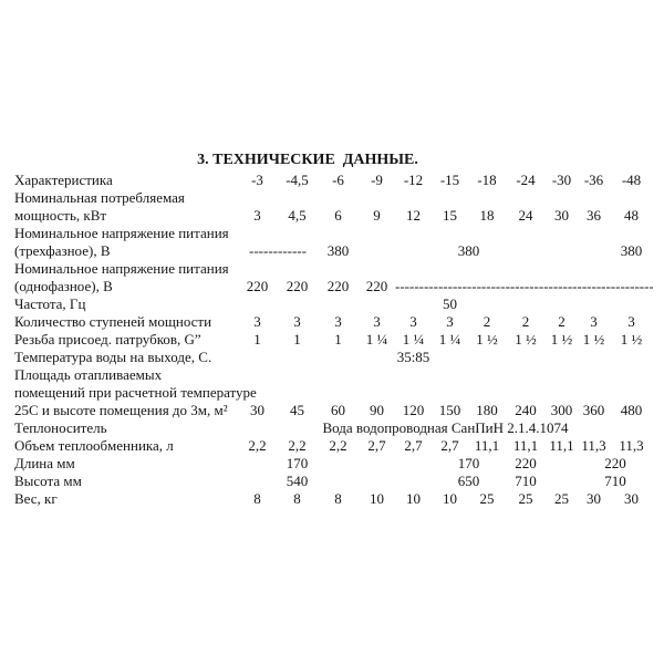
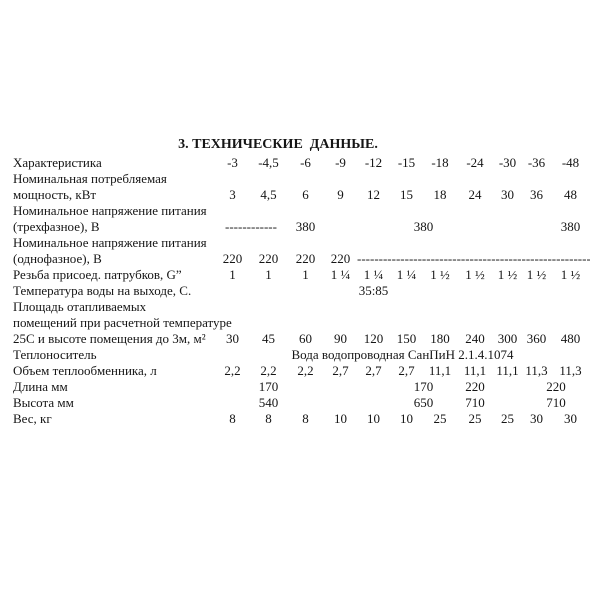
  3. ТЕХНИЧЕСКИЕ ДАННЫЕ.
  Характеристика	-3	-4,5	-6	-9	-12	-15	-18	-24	-30	-36	-48
  Номинальная потребляемая мощность, кВт	3	4,5	6	9	12	15	18	24	30	36	48
  Номинальное напряжение питания (трехфазное), В	------------	380		380		380
  Номинальное напряжение питания (однофазное), В	220	220	220	220	------------------------------------------------------
- Частота, Гц		50
- Количество ступеней мощности	3	3	3	3	3	3	2	2	2	3	3
  Резьба присоед. патрубков, G”	1	1	1	1 ¼	1 ¼	1 ¼	1 ½	1 ½	1 ½	1 ½	1 ½
  Температура воды на выходе, С.		35:85
  Площадь отапливаемых помещений при расчетной температуре 25С и высоте помещения до 3м, м²	30	45	60	90	120	150	180	240	300	360	480
  Теплоноситель	Вода водопроводная СанПиН 2.1.4.1074
  Объем теплообменника, л	2,2	2,2	2,2	2,7	2,7	2,7	11,1	11,1	11,1	11,3	11,3
  Длина мм		170		170	220		220
  Высота мм		540		650	710		710
  Вес, кг	8	8	8	10	10	10	25	25	25	30	30
